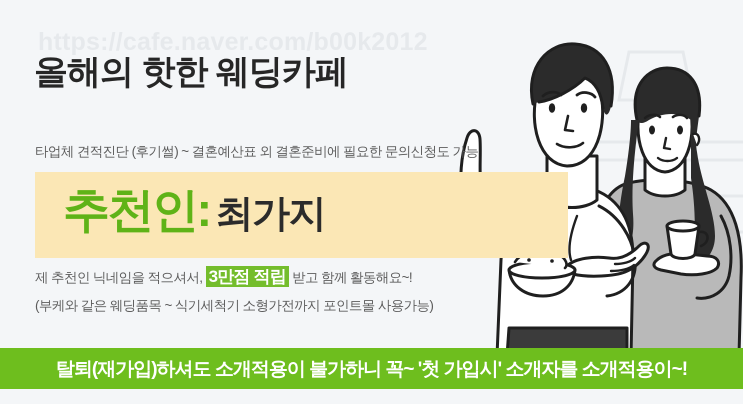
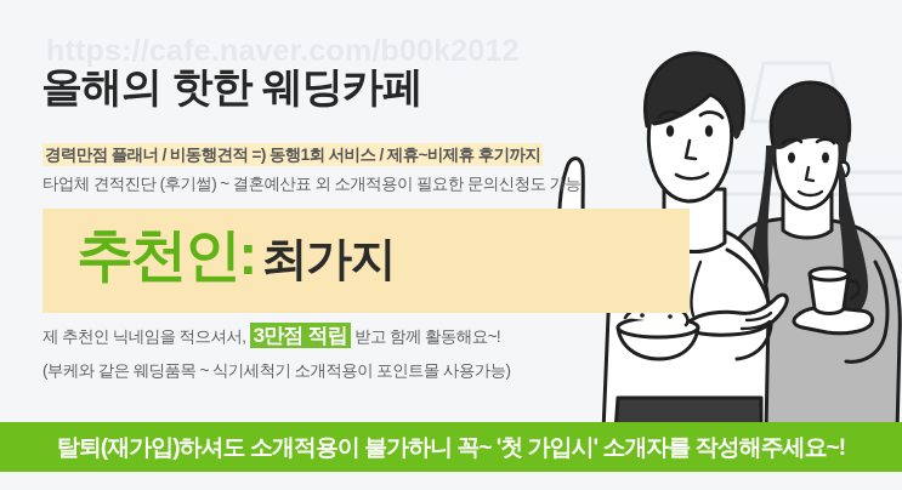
  올해의 핫한 웨딩카페
+ 경력만점 플래너 / 비동행견적 =) 동행1회 서비스 / 제휴~비제휴 후기까지
- 타업체 견적진단 (후기썰) ~ 결혼예산표 외 결혼준비에 필요한 문의신청도 가능
+ 타업체 견적진단 (후기썰) ~ 결혼예산표 외 소개적용이 필요한 문의신청도 가능
  추천인: 최가지
  제 추천인 닉네임을 적으셔서, 3만점 적립 받고 함께 활동해요~!
- (부케와 같은 웨딩품목 ~ 식기세척기 소형가전까지 포인트몰 사용가능)
+ (부케와 같은 웨딩품목 ~ 식기세척기 소개적용이 포인트몰 사용가능)
- 탈퇴(재가입)하셔도 소개적용이 불가하니 꼭~ '첫 가입시' 소개자를 소개적용이~!
+ 탈퇴(재가입)하셔도 소개적용이 불가하니 꼭~ '첫 가입시' 소개자를 작성해주세요~!
